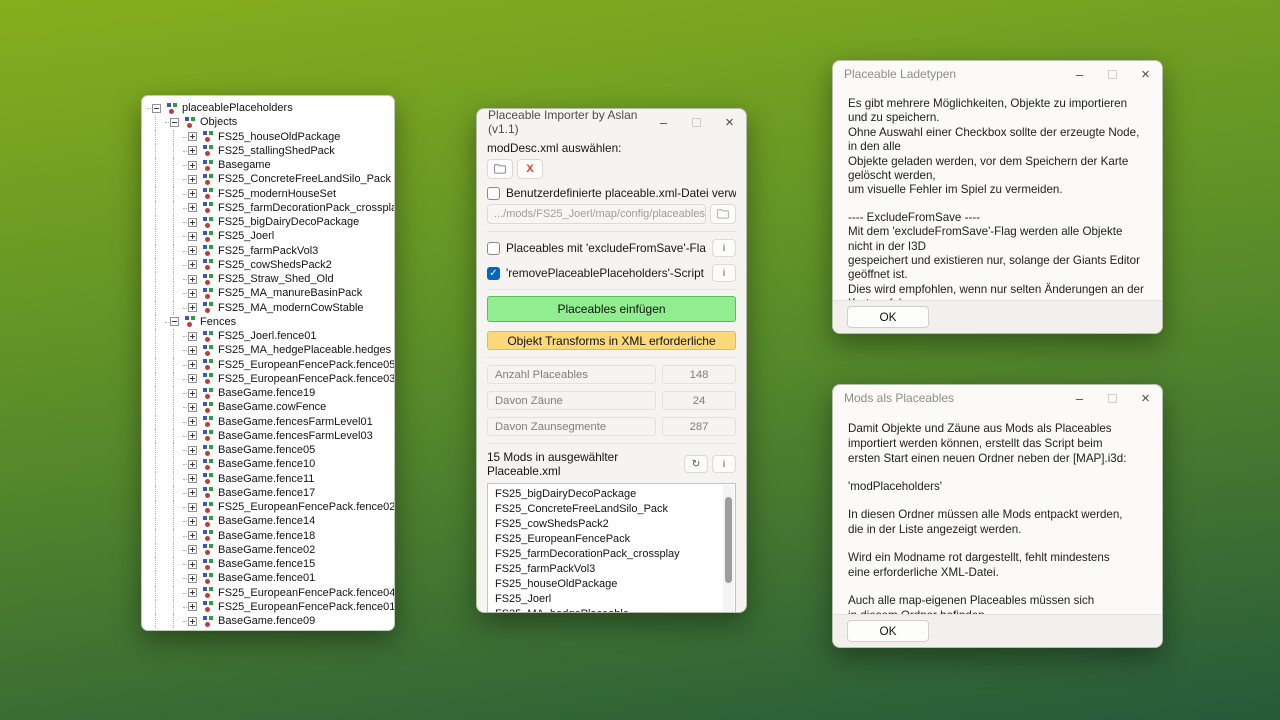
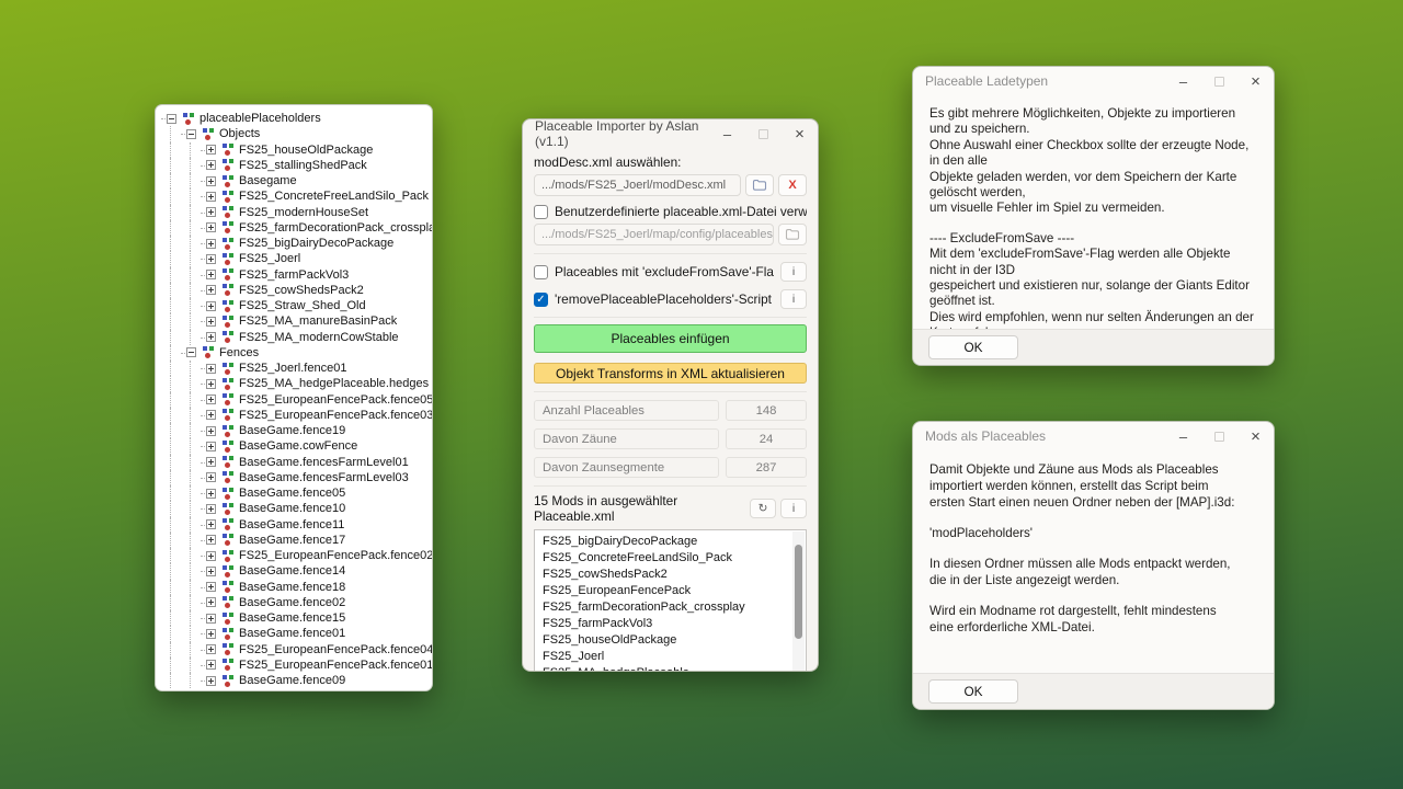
  placeablePlaceholders
  Objects
  FS25_houseOldPackage
  FS25_stallingShedPack
  Basegame
  FS25_ConcreteFreeLandSilo_Pack
  FS25_modernHouseSet
  FS25_farmDecorationPack_crosspl
  FS25_bigDairyDecoPackage
  FS25_Joerl
  FS25_farmPackVol3
  FS25_cowShedsPack2
  FS25_Straw_Shed_Old
  FS25_MA_manureBasinPack
  FS25_MA_modernCowStable
  Fences
  FS25_Joerl.fence01
  FS25_MA_hedgePlaceable.hedges
  FS25_EuropeanFencePack.fence05
  FS25_EuropeanFencePack.fence03
  BaseGame.fence19
  BaseGame.cowFence
  BaseGame.fencesFarmLevel01
  BaseGame.fencesFarmLevel03
  BaseGame.fence05
  BaseGame.fence10
  BaseGame.fence11
  BaseGame.fence17
  FS25_EuropeanFencePack.fence02
  BaseGame.fence14
  BaseGame.fence18
  BaseGame.fence02
  BaseGame.fence15
  BaseGame.fence01
  FS25_EuropeanFencePack.fence04
  FS25_EuropeanFencePack.fence01
  BaseGame.fence09
  Placeable Importer by Aslan (v1.1)
  –
  ×
  modDesc.xml auswählen:
+ .../mods/FS25_Joerl/modDesc.xml
  X
  Benutzerdefinierte placeable.xml-Datei verw
  .../mods/FS25_Joerl/map/config/placeables
  Placeables mit 'excludeFromSave'-Fla
  i
  ✓
  'removePlaceablePlaceholders'-Script
  i
  Placeables einfügen
- Objekt Transforms in XML erforderliche
+ Objekt Transforms in XML aktualisieren
  Anzahl Placeables
  148
  Davon Zäune
  24
  Davon Zaunsegmente
  287
  15 Mods in ausgewählter Placeable.xml
  ↻
  i
  FS25_bigDairyDecoPackage
  FS25_ConcreteFreeLandSilo_Pack
  FS25_cowShedsPack2
  FS25_EuropeanFencePack
  FS25_farmDecorationPack_crossplay
  FS25_farmPackVol3
  FS25_houseOldPackage
  FS25_Joerl
  Placeable Ladetypen
  –
  ×
  Es gibt mehrere Möglichkeiten, Objekte zu importieren und zu speichern.
  Ohne Auswahl einer Checkbox sollte der erzeugte Node, in den alle
  Objekte geladen werden, vor dem Speichern der Karte gelöscht werden,
  um visuelle Fehler im Spiel zu vermeiden.
  ---- ExcludeFromSave ----
  Mit dem 'excludeFromSave'-Flag werden alle Objekte nicht in der I3D
  gespeichert und existieren nur, solange der Giants Editor geöffnet ist.
  Dies wird empfohlen, wenn nur selten Änderungen an der
  OK
  Mods als Placeables
  –
  ×
  Damit Objekte und Zäune aus Mods als Placeables
  importiert werden können, erstellt das Script beim
  ersten Start einen neuen Ordner neben der [MAP].i3d:
  'modPlaceholders'
  In diesen Ordner müssen alle Mods entpackt werden,
  die in der Liste angezeigt werden.
  Wird ein Modname rot dargestellt, fehlt mindestens
  eine erforderliche XML-Datei.
- Auch alle map-eigenen Placeables müssen sich
  OK
